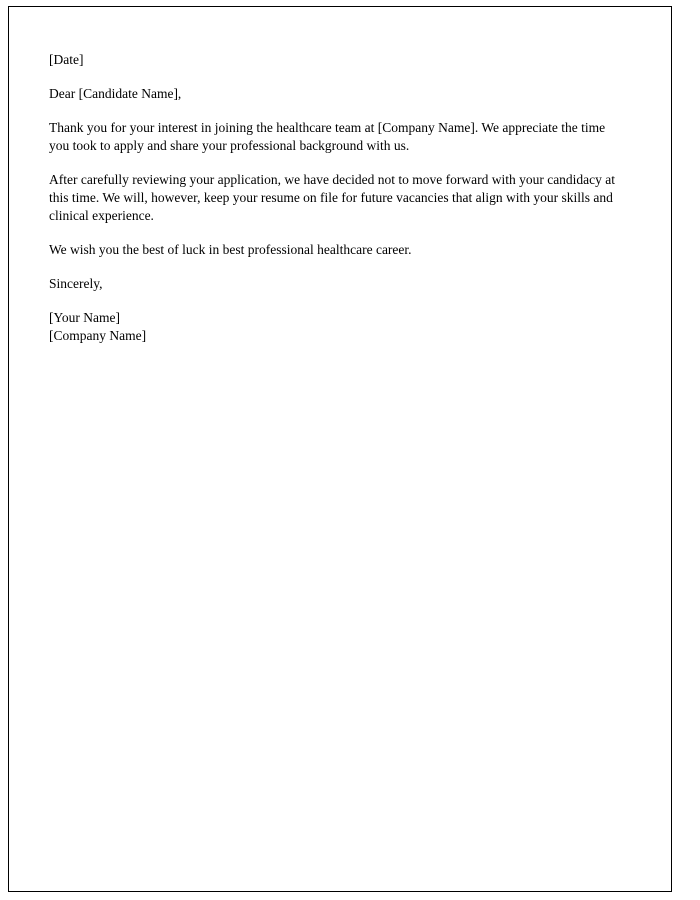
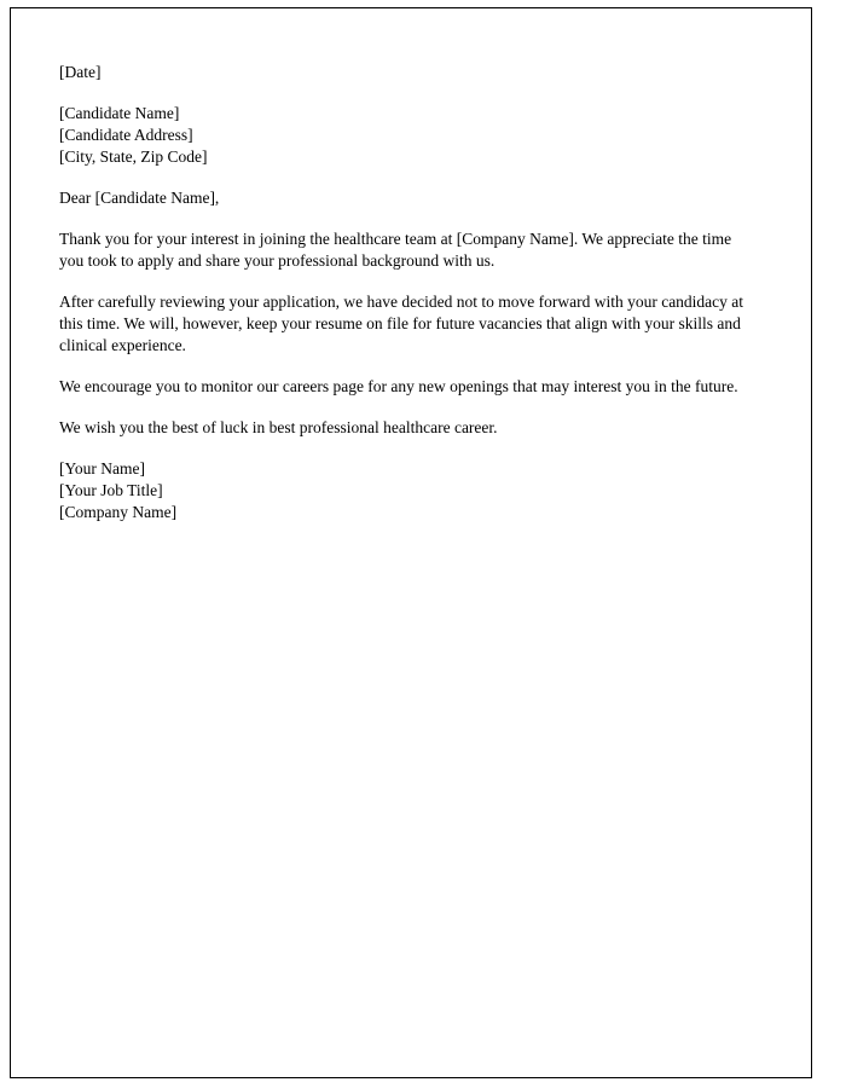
  [Date]
+ [Candidate Name]
+ [Candidate Address]
+ [City, State, Zip Code]
  Dear [Candidate Name],
  Thank you for your interest in joining the healthcare team at [Company Name]. We appreciate the time you took to apply and share your professional background with us.
  After carefully reviewing your application, we have decided not to move forward with your candidacy at this time. We will, however, keep your resume on file for future vacancies that align with your skills and clinical experience.
+ We encourage you to monitor our careers page for any new openings that may interest you in the future.
  We wish you the best of luck in best professional healthcare career.
- Sincerely,
  [Your Name]
+ [Your Job Title]
  [Company Name]
